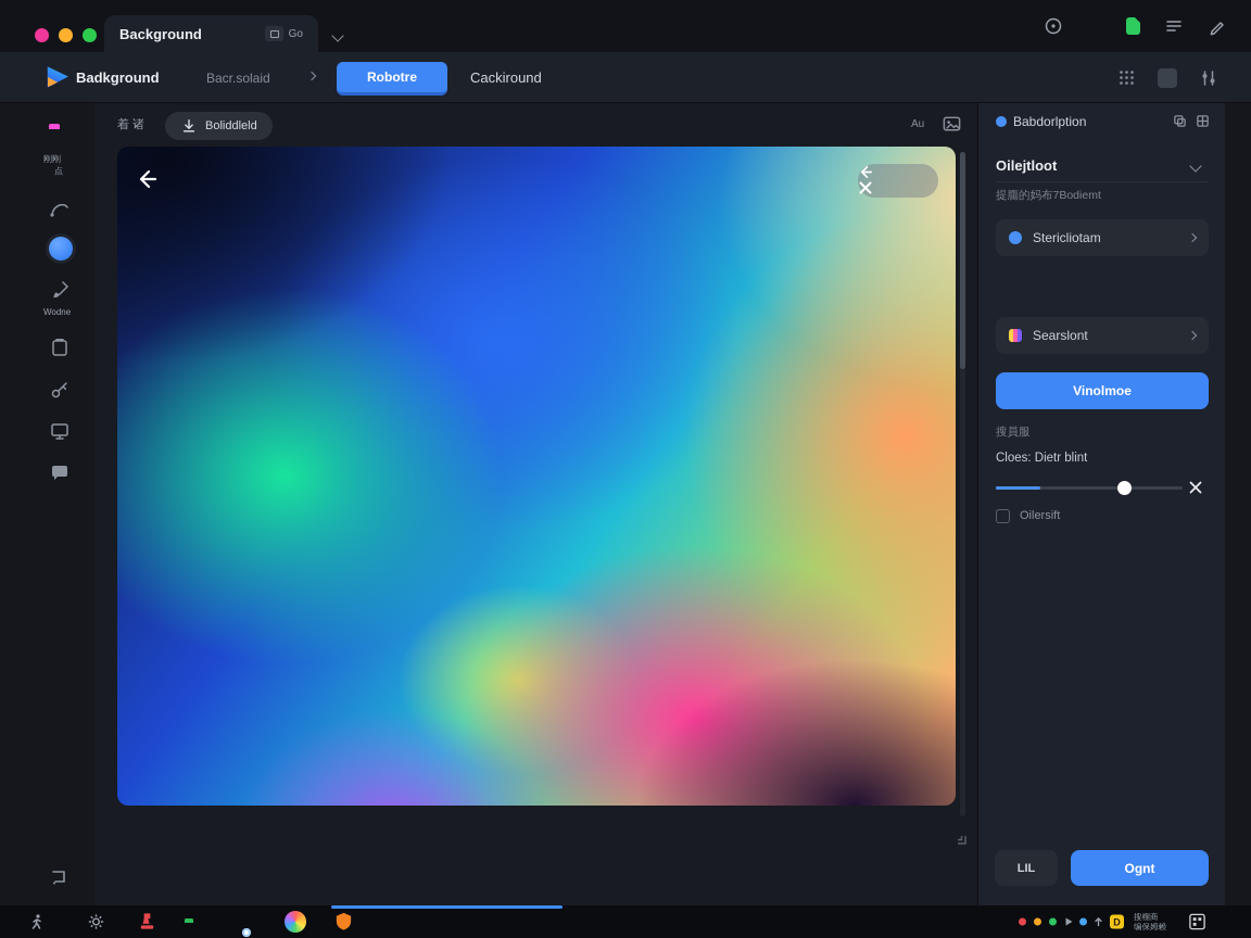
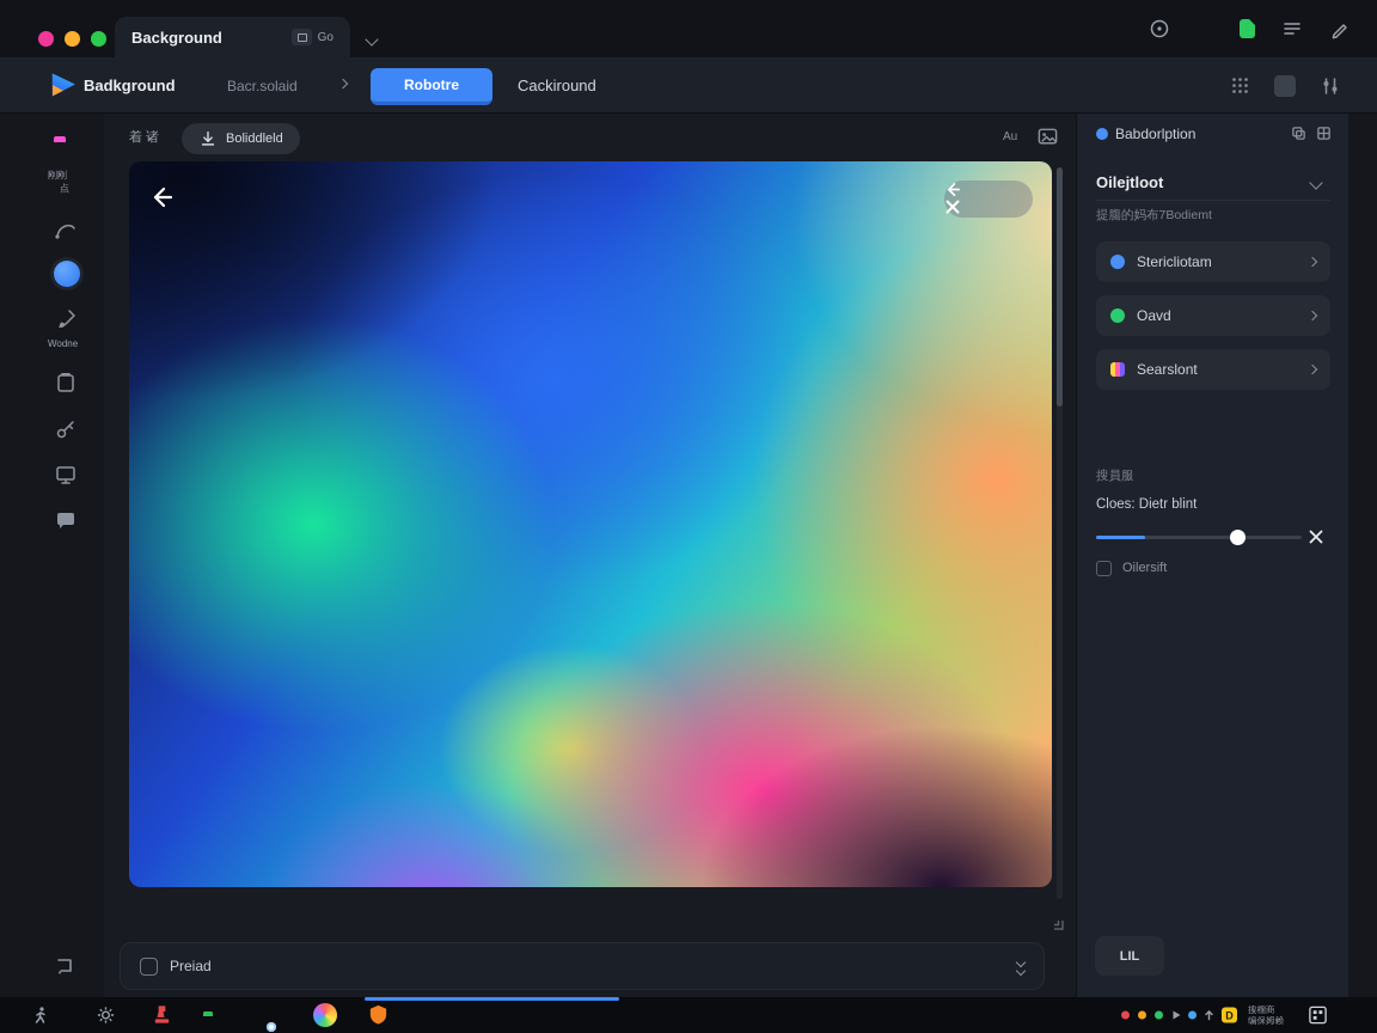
  Background
  Go
  Badkground
  Bacr.solaid
  Robotre
  Cackiround
  刚刚
  点
  Wodne
  着 诸
  Boliddleld
  Au
+ Preiad
  Babdorlption
  Oilejtloot
  提膓的妈布7Bodiemt
  Stericliotam
+ Oavd
  Searslont
- Vinolmoe
  搜員服
  Cloes: Dietr blint
  Oilersift
  LIL
- Ognt
  D
  搜榴商
  编保姆赖
